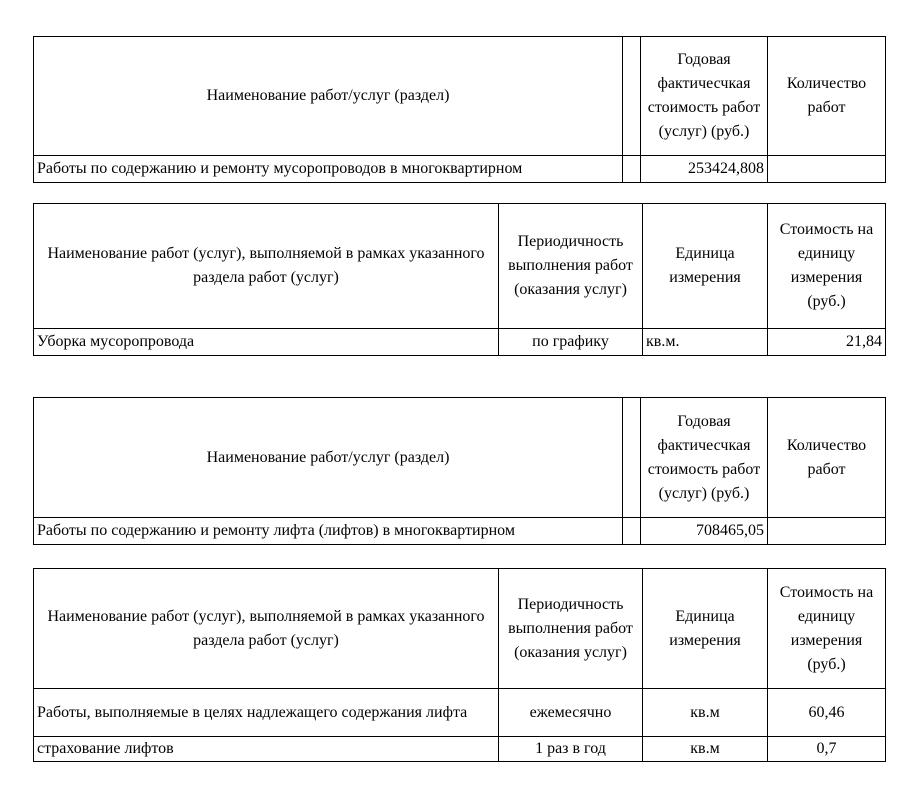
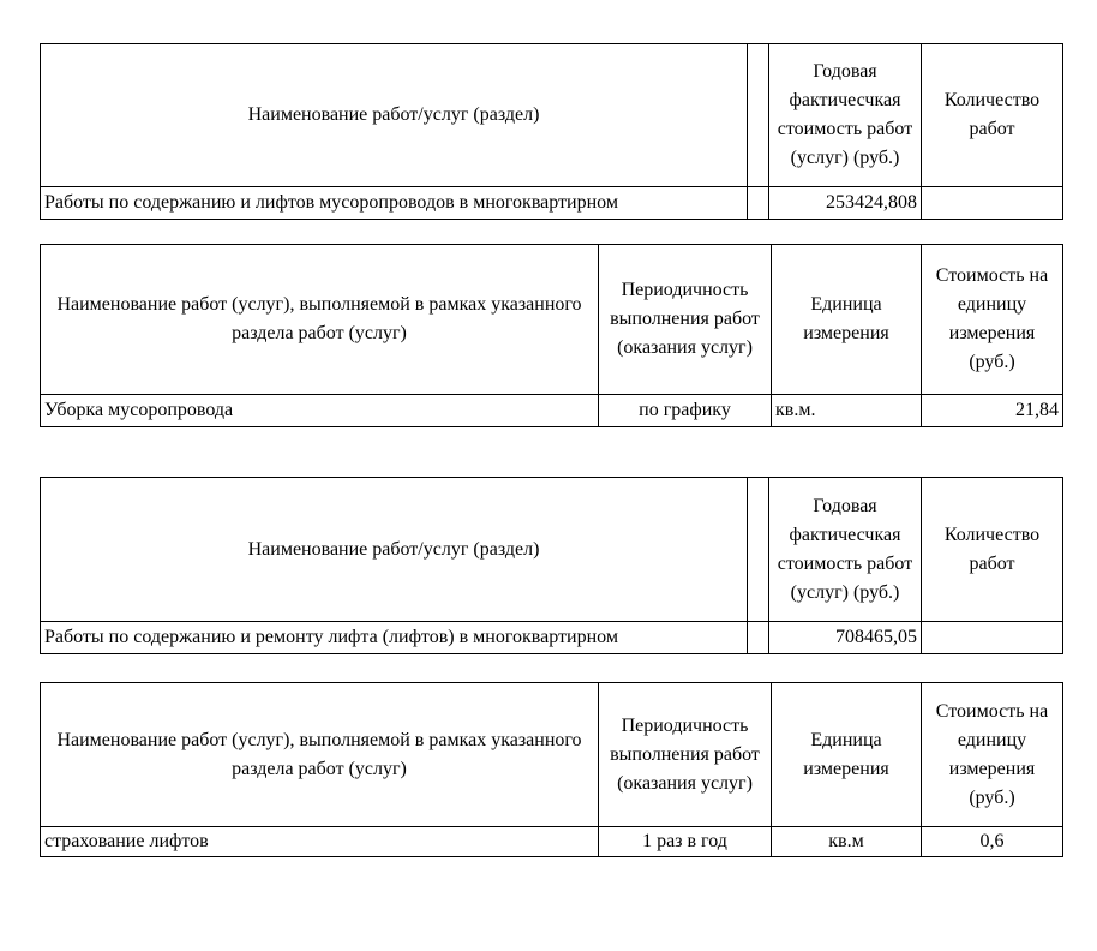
  Наименование работ/услуг (раздел)		Годовая фактичесчкая стоимость работ (услуг) (руб.)	Количество работ
- Работы по содержанию и ремонту мусоропроводов в многоквартирном		253424,808
+ Работы по содержанию и лифтов мусоропроводов в многоквартирном		253424,808
  Наименование работ (услуг), выполняемой в рамках указанного раздела работ (услуг)	Периодичность выполнения работ (оказания услуг)	Единица измерения	Стоимость на единицу измерения (руб.)
  Уборка мусоропровода	по графику	кв.м.	21,84
  Наименование работ/услуг (раздел)		Годовая фактичесчкая стоимость работ (услуг) (руб.)	Количество работ
  Работы по содержанию и ремонту лифта (лифтов) в многоквартирном		708465,05
  Наименование работ (услуг), выполняемой в рамках указанного раздела работ (услуг)	Периодичность выполнения работ (оказания услуг)	Единица измерения	Стоимость на единицу измерения (руб.)
- Работы, выполняемые в целях надлежащего содержания лифта	ежемесячно	кв.м	60,46
- страхование лифтов	1 раз в год	кв.м	0,7
+ страхование лифтов	1 раз в год	кв.м	0,6
